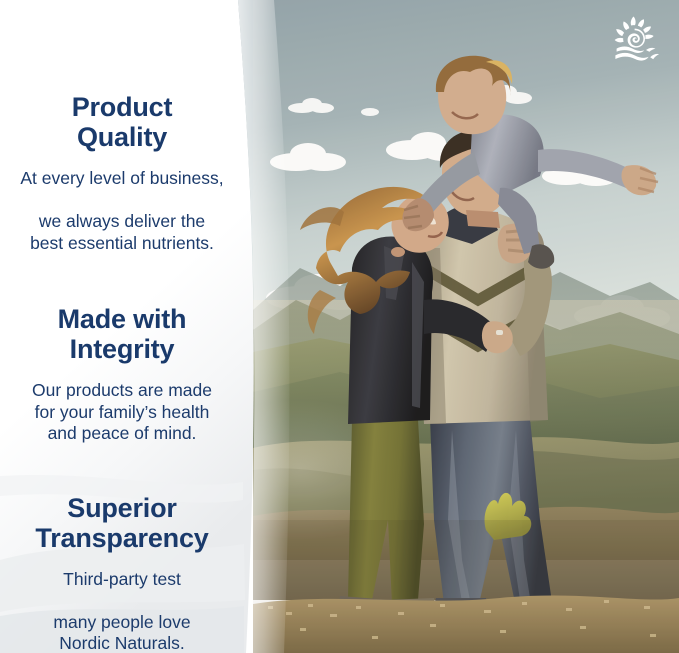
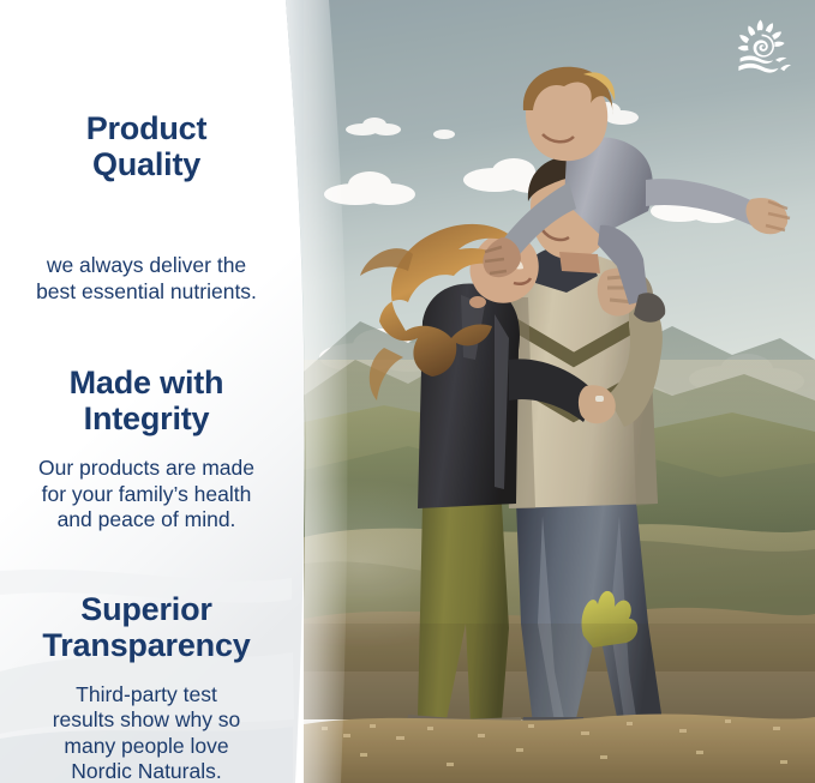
  Product
  Quality
- At every level of business,
  we always deliver the
  best essential nutrients.
  Made with
  Integrity
  Our products are made
  for your family’s health
  and peace of mind.
  Superior
  Transparency
  Third-party test
+ results show why so
  many people love
  Nordic Naturals.
